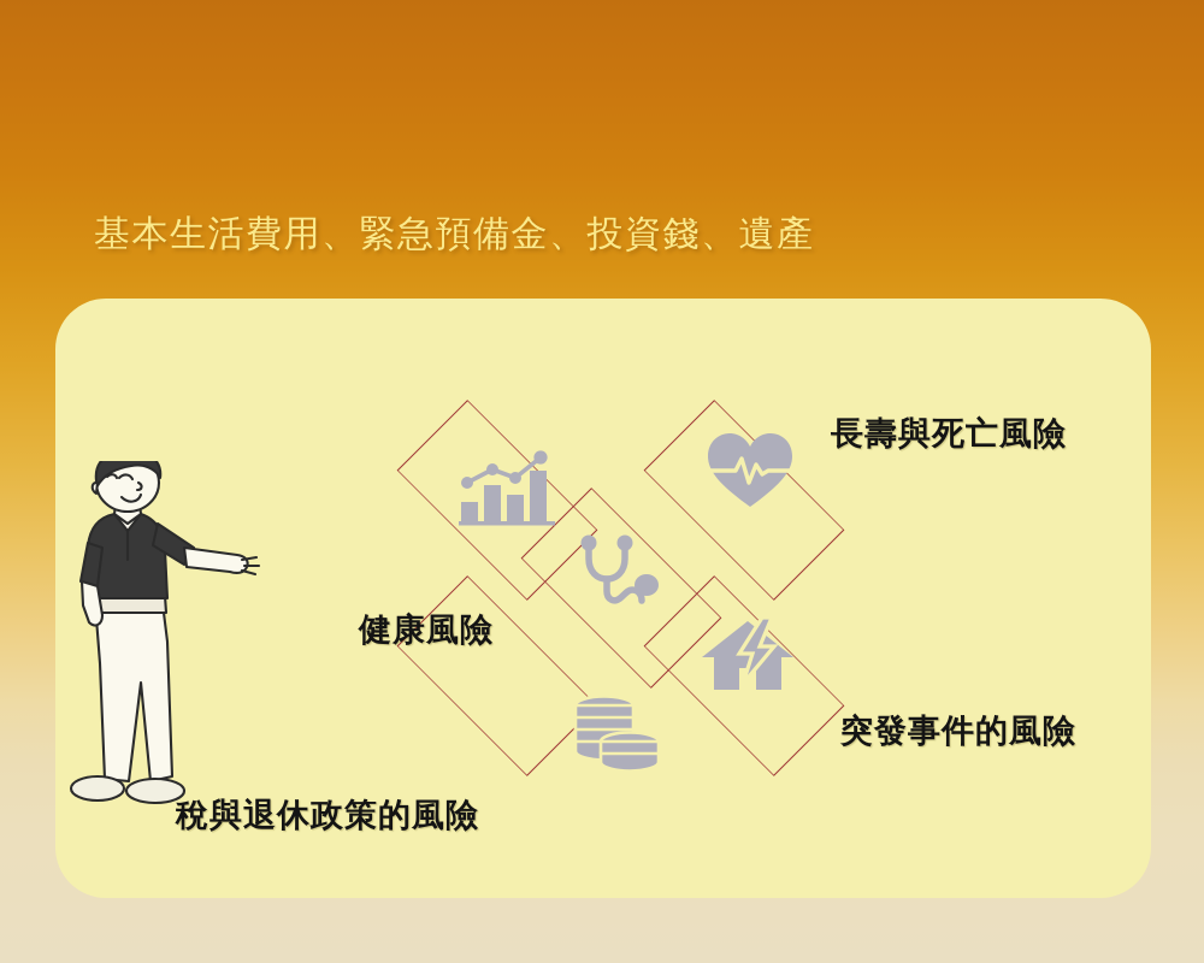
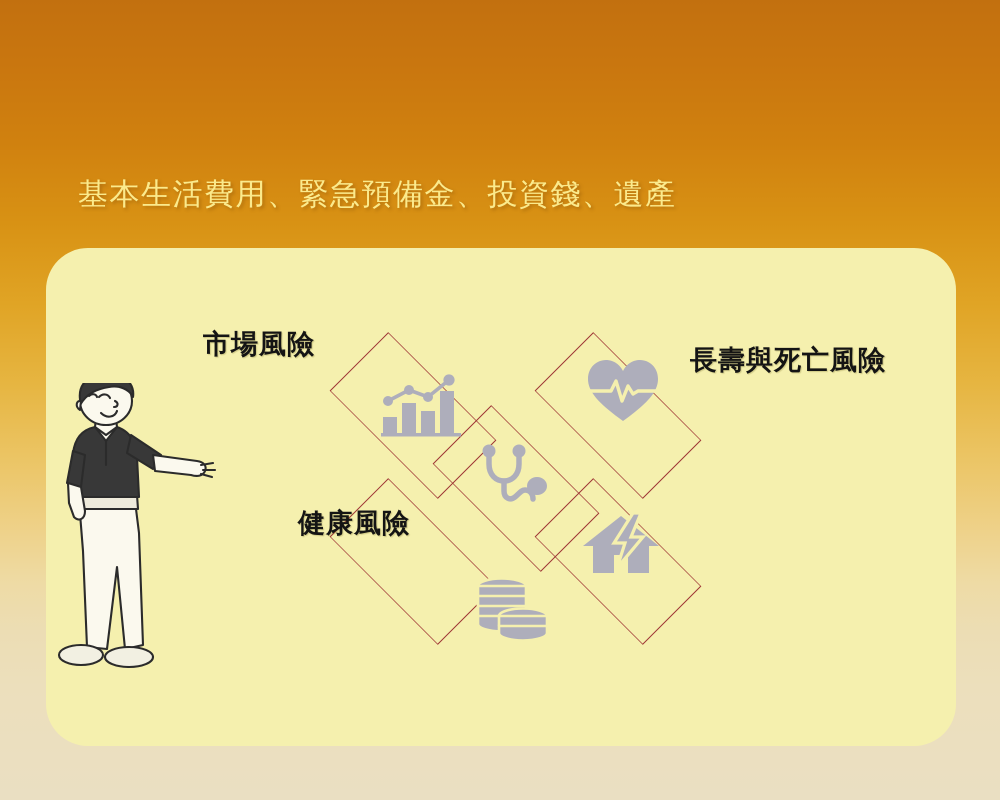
  基本生活費用、緊急預備金、投資錢、遺產
+ 市場風險
  長壽與死亡風險
  健康風險
- 突發事件的風險
- 稅與退休政策的風險
